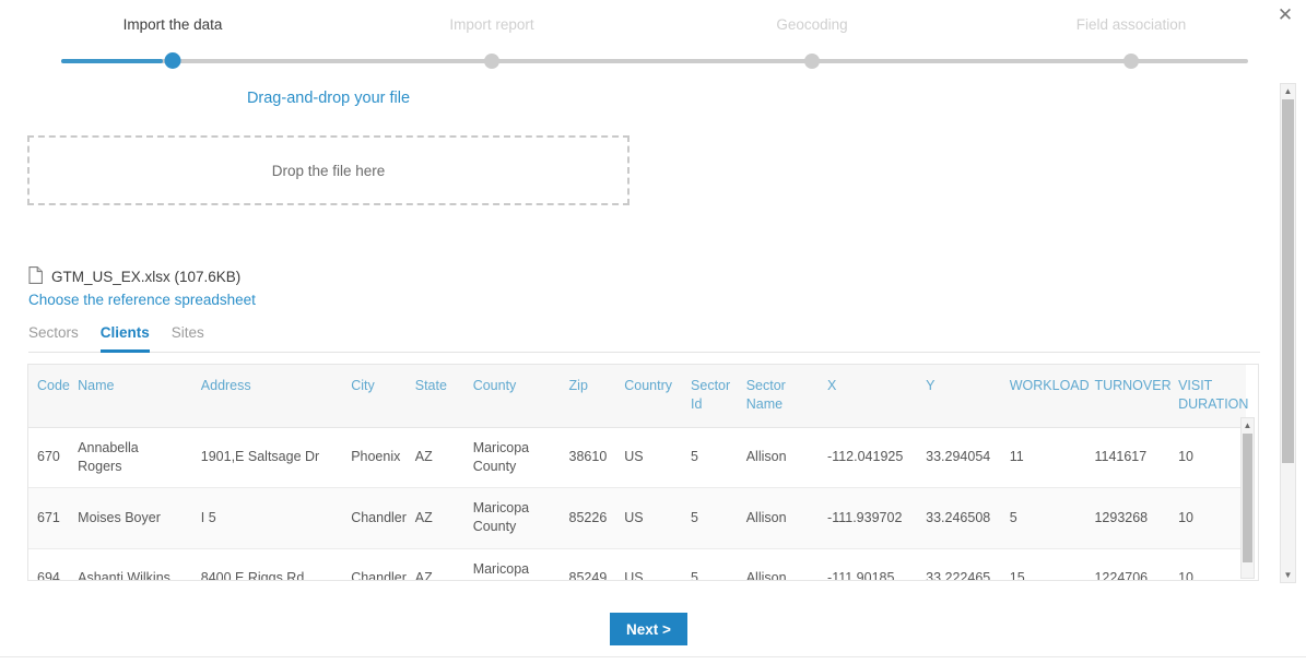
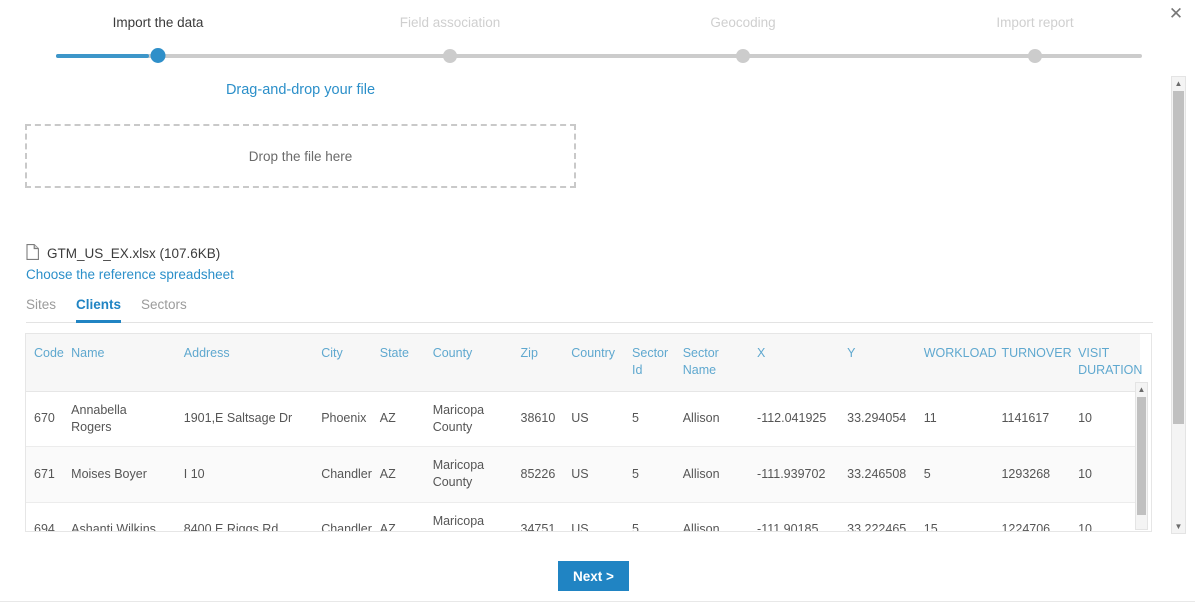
  ✕
  Import the data
- Import report
+ Field association
  Geocoding
- Field association
+ Import report
  Drag-and-drop your file
  Drop the file here
  GTM_US_EX.xlsx (107.6KB)
  Choose the reference spreadsheet
- Sectors
+ Sites
  Clients
- Sites
+ Sectors
  Code	Name	Address	City	State	County	Zip	Country	Sector Id	Sector Name	X	Y	WORKLOAD	TURNOVER	VISIT DURATION
  670	Annabella Rogers	1901,E Saltsage Dr	Phoenix	AZ	Maricopa County	38610	US	5	Allison	-112.041925	33.294054	11	1141617	10
- 671	Moises Boyer	I 5	Chandler	AZ	Maricopa County	85226	US	5	Allison	-111.939702	33.246508	5	1293268	10
+ 671	Moises Boyer	I 10	Chandler	AZ	Maricopa County	85226	US	5	Allison	-111.939702	33.246508	5	1293268	10
- 694	Ashanti Wilkins	8400,E Riggs Rd	Chandler	AZ	Maricopa	85249	US	5	Allison	-111.90185	33.222465	15	1224706	10
+ 694	Ashanti Wilkins	8400,E Riggs Rd	Chandler	AZ	Maricopa	34751	US	5	Allison	-111.90185	33.222465	15	1224706	10
  ▲
  ▲
  ▼
  Next >
